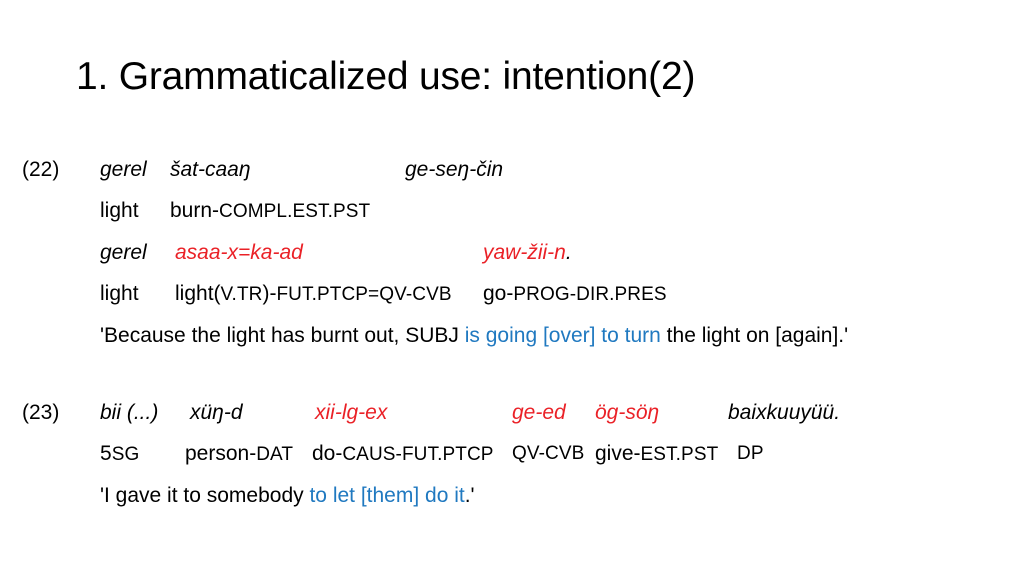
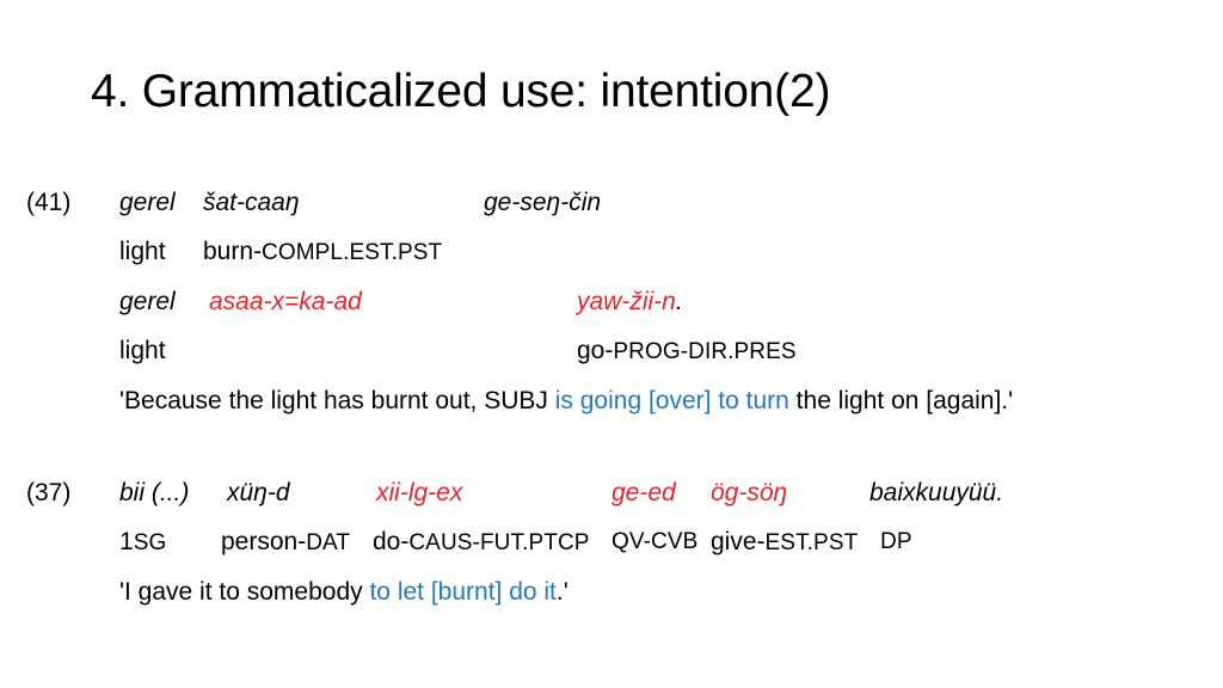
- 1. Grammaticalized use: intention(2)
+ 4. Grammaticalized use: intention(2)
- (22)
+ (41)
  gerel
  šat-caaŋ
  ge-seŋ-čin
  light
  burn-COMPL.EST.PST
  gerel
  asaa-x=ka-ad
  yaw-žii-n.
  light
- light(V.TR)-FUT.PTCP=QV-CVB
  go-PROG-DIR.PRES
  'Because the light has burnt out, SUBJ is going [over] to turn the light on [again].'
- (23)
+ (37)
  bii (...)
  xüŋ-d
  xii-lg-ex
  ge-ed
  ög-söŋ
  baixkuuyüü.
- 5SG
+ 1SG
  person-DAT
  do-CAUS-FUT.PTCP
  QV-CVB
  give-EST.PST
  DP
- 'I gave it to somebody to let [them] do it.'
+ 'I gave it to somebody to let [burnt] do it.'
